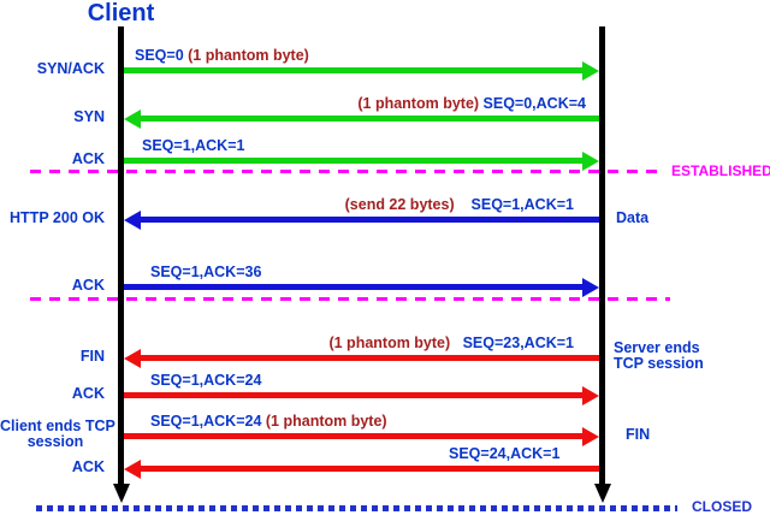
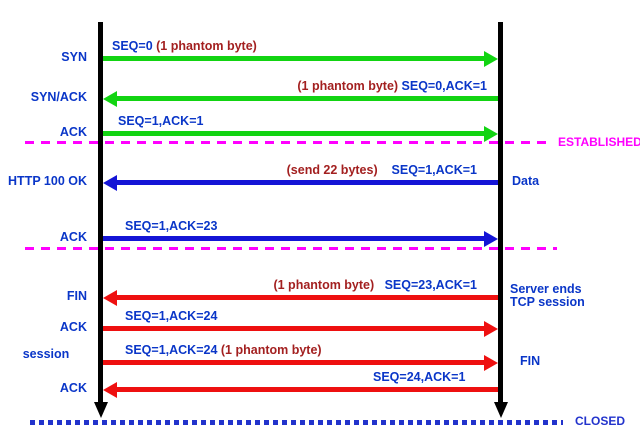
- Client
  SEQ=0 (1 phantom byte)
- SYN/ACK
+ SYN
- (1 phantom byte) SEQ=0,ACK=4
+ (1 phantom byte) SEQ=0,ACK=1
- SYN
+ SYN/ACK
  SEQ=1,ACK=1
  ACK
  (send 22 bytes) SEQ=1,ACK=1
- HTTP 200 OK
+ HTTP 100 OK
  Data
- SEQ=1,ACK=36
+ SEQ=1,ACK=23
  ACK
  (1 phantom byte) SEQ=23,ACK=1
  FIN
  Server ends
  TCP session
  SEQ=1,ACK=24
  ACK
  SEQ=1,ACK=24 (1 phantom byte)
- Client ends TCP
  session
  FIN
  SEQ=24,ACK=1
  ACK
  ESTABLISHED
  CLOSED
